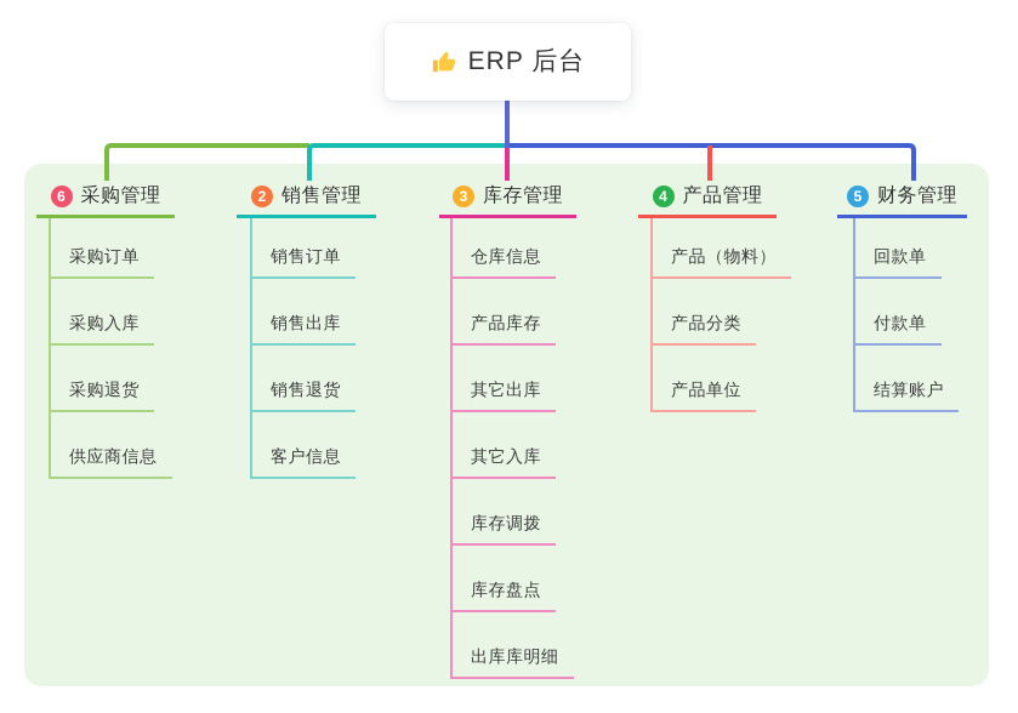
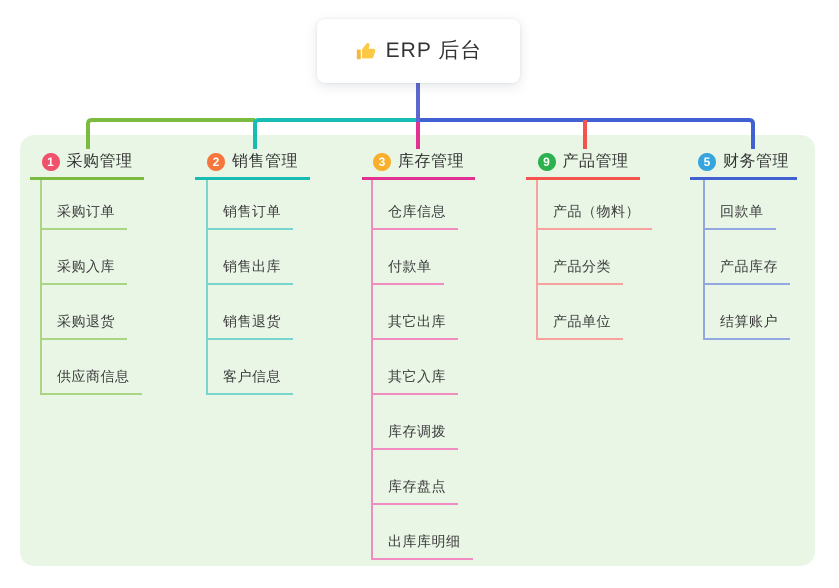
  ERP 后台
- 6
+ 1
  采购管理
  采购订单
  采购入库
  采购退货
  供应商信息
  2
  销售管理
  销售订单
  销售出库
  销售退货
  客户信息
  3
  库存管理
  仓库信息
- 产品库存
+ 付款单
  其它出库
  其它入库
  库存调拨
  库存盘点
  出库库明细
- 4
+ 9
  产品管理
  产品（物料）
  产品分类
  产品单位
  5
  财务管理
  回款单
- 付款单
+ 产品库存
  结算账户
